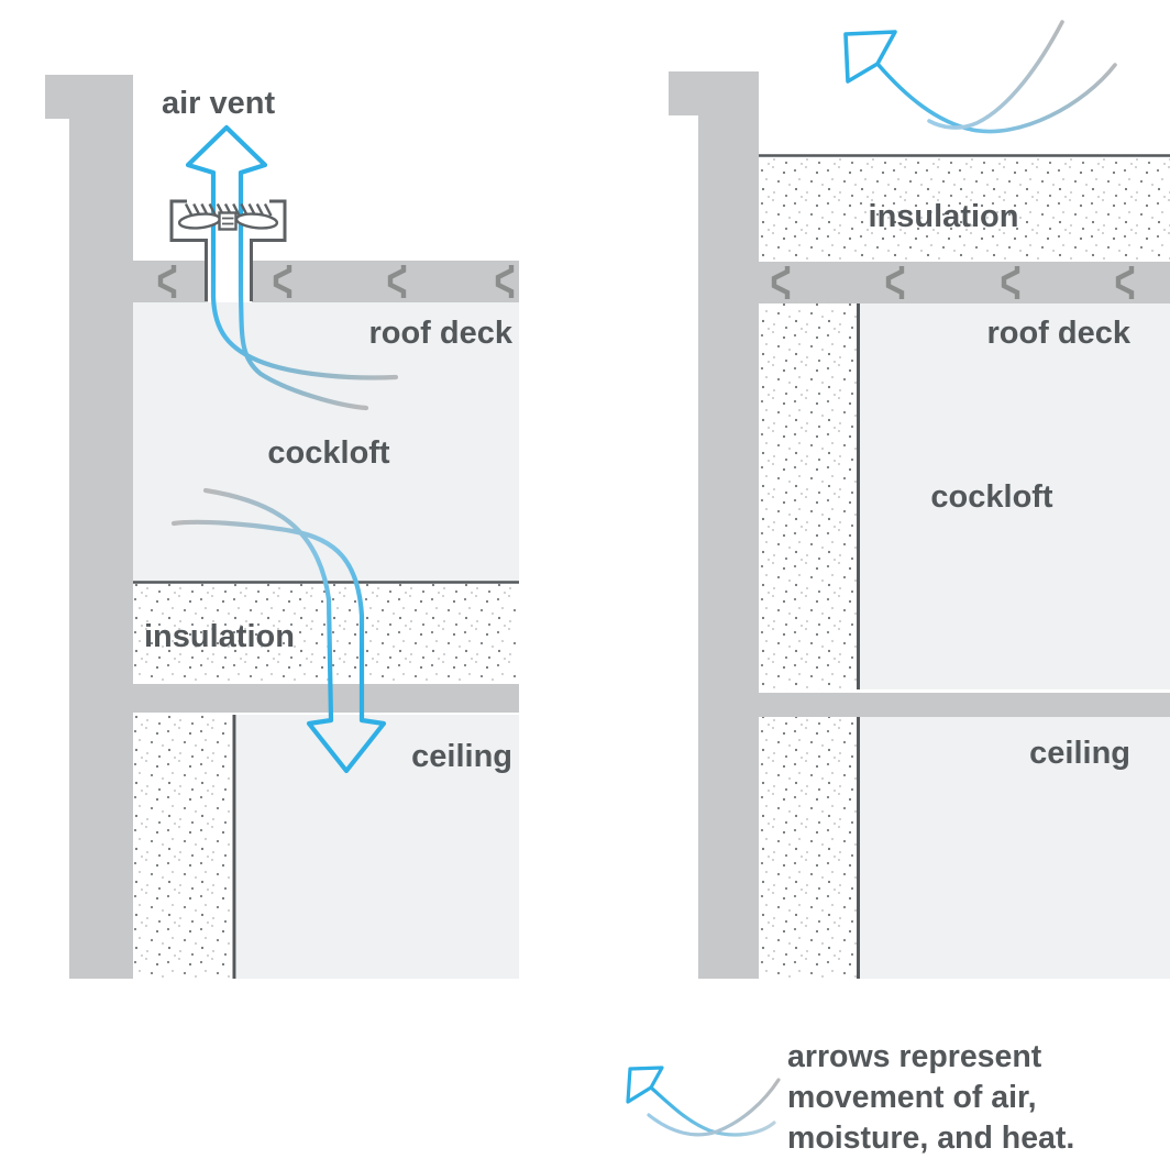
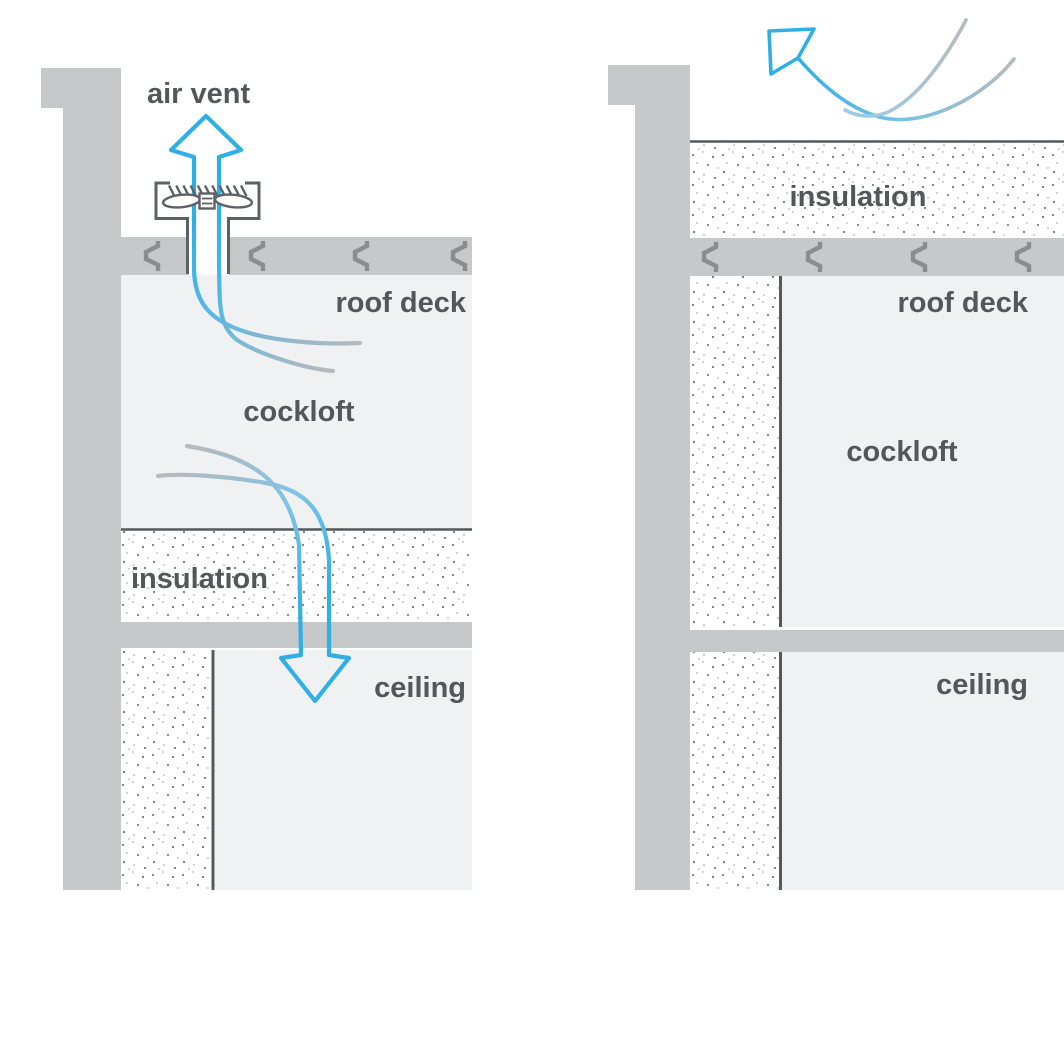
  air vent
  roof deck
  cockloft
  insulation
  ceiling
  insulation
  roof deck
  cockloft
  ceiling
- arrows represent
- movement of air,
- moisture, and heat.
